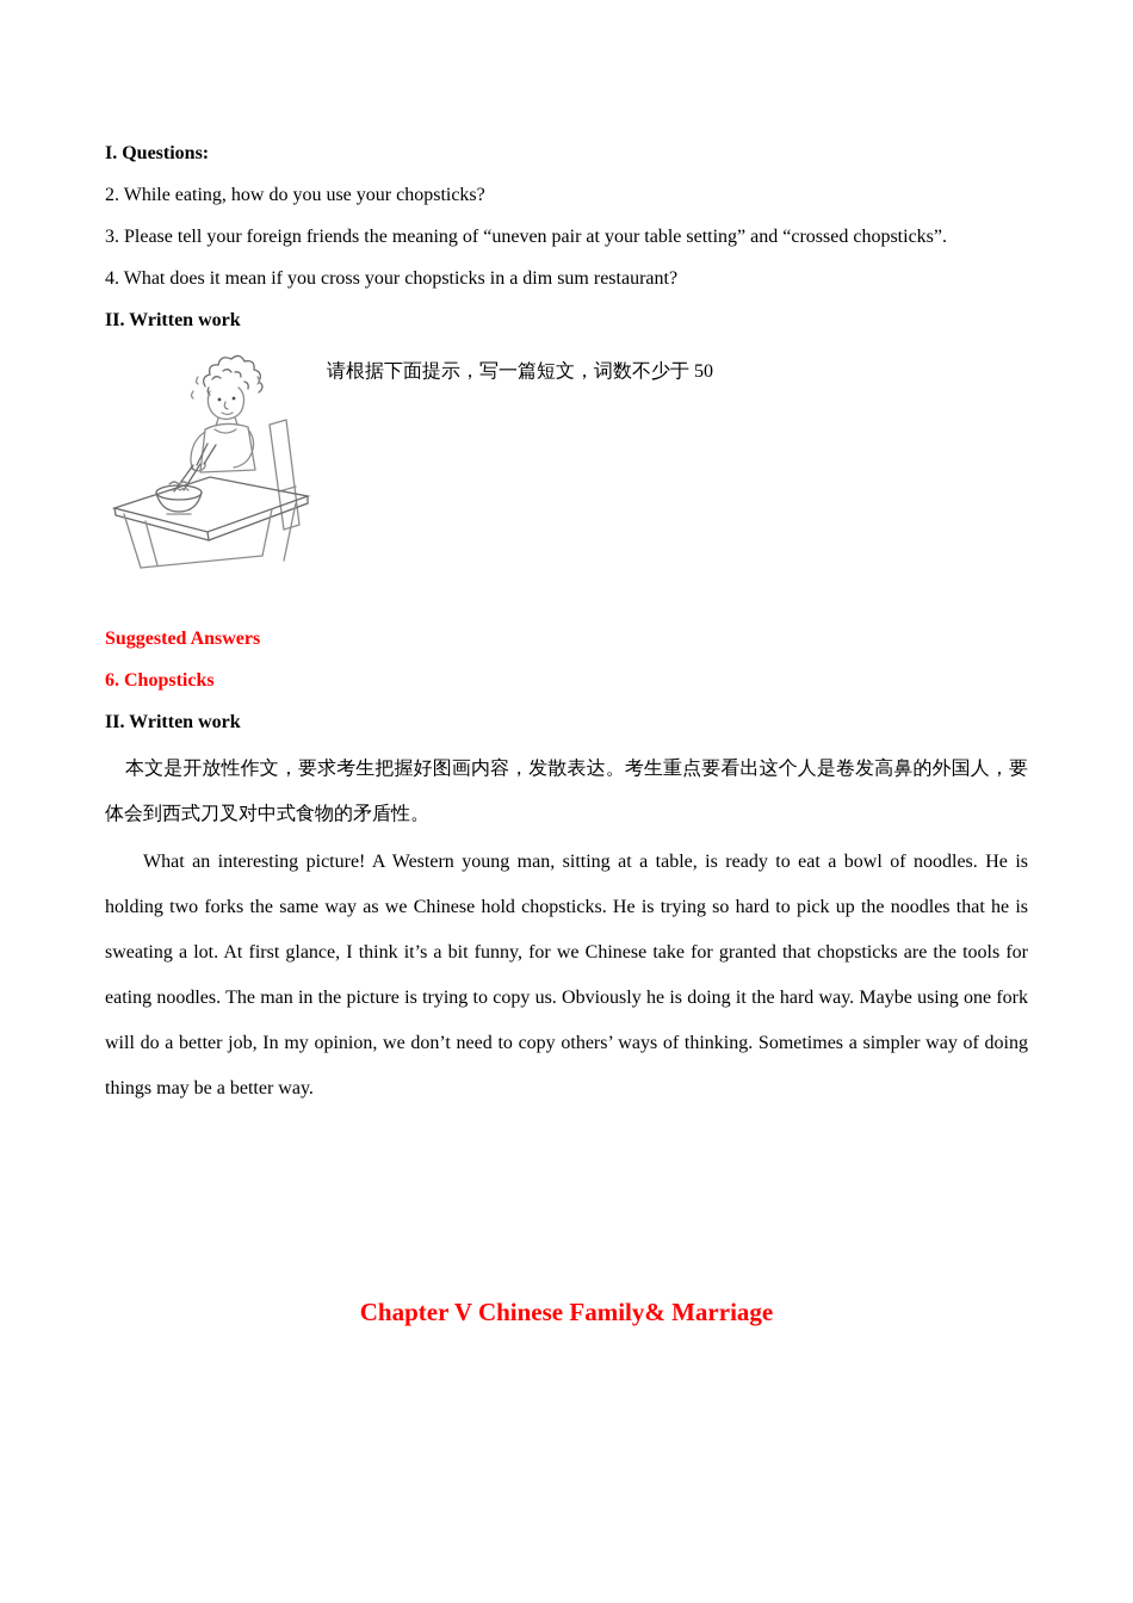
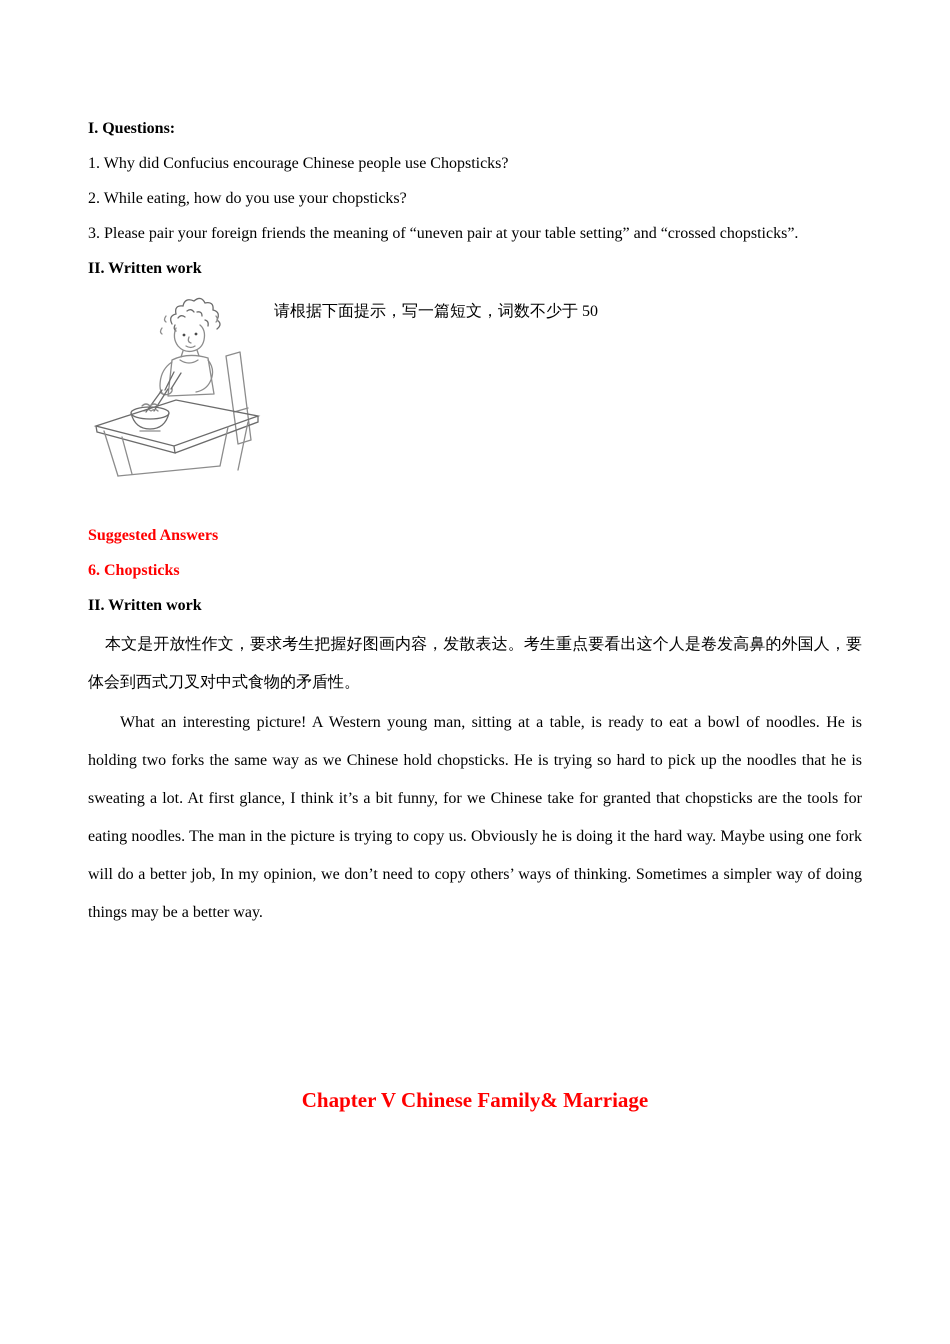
  I. Questions:
+ 1. Why did Confucius encourage Chinese people use Chopsticks?
  2. While eating, how do you use your chopsticks?
- 3. Please tell your foreign friends the meaning of “uneven pair at your table setting” and “crossed chopsticks”.
+ 3. Please pair your foreign friends the meaning of “uneven pair at your table setting” and “crossed chopsticks”.
- 4. What does it mean if you cross your chopsticks in a dim sum restaurant?
  II. Written work
  请根据下面提示，写一篇短文，词数不少于 50
  Suggested Answers
  6. Chopsticks
  II. Written work
  本文是开放性作文，要求考生把握好图画内容，发散表达。考生重点要看出这个人是卷发高鼻的外国人，要体会到西式刀叉对中式食物的矛盾性。
  What an interesting picture! A Western young man, sitting at a table, is ready to eat a bowl of noodles. He is holding two forks the same way as we Chinese hold chopsticks. He is trying so hard to pick up the noodles that he is sweating a lot. At first glance, I think it’s a bit funny, for we Chinese take for granted that chopsticks are the tools for eating noodles. The man in the picture is trying to copy us. Obviously he is doing it the hard way. Maybe using one fork will do a better job, In my opinion, we don’t need to copy others’ ways of thinking. Sometimes a simpler way of doing things may be a better way.
  Chapter V Chinese Family& Marriage
